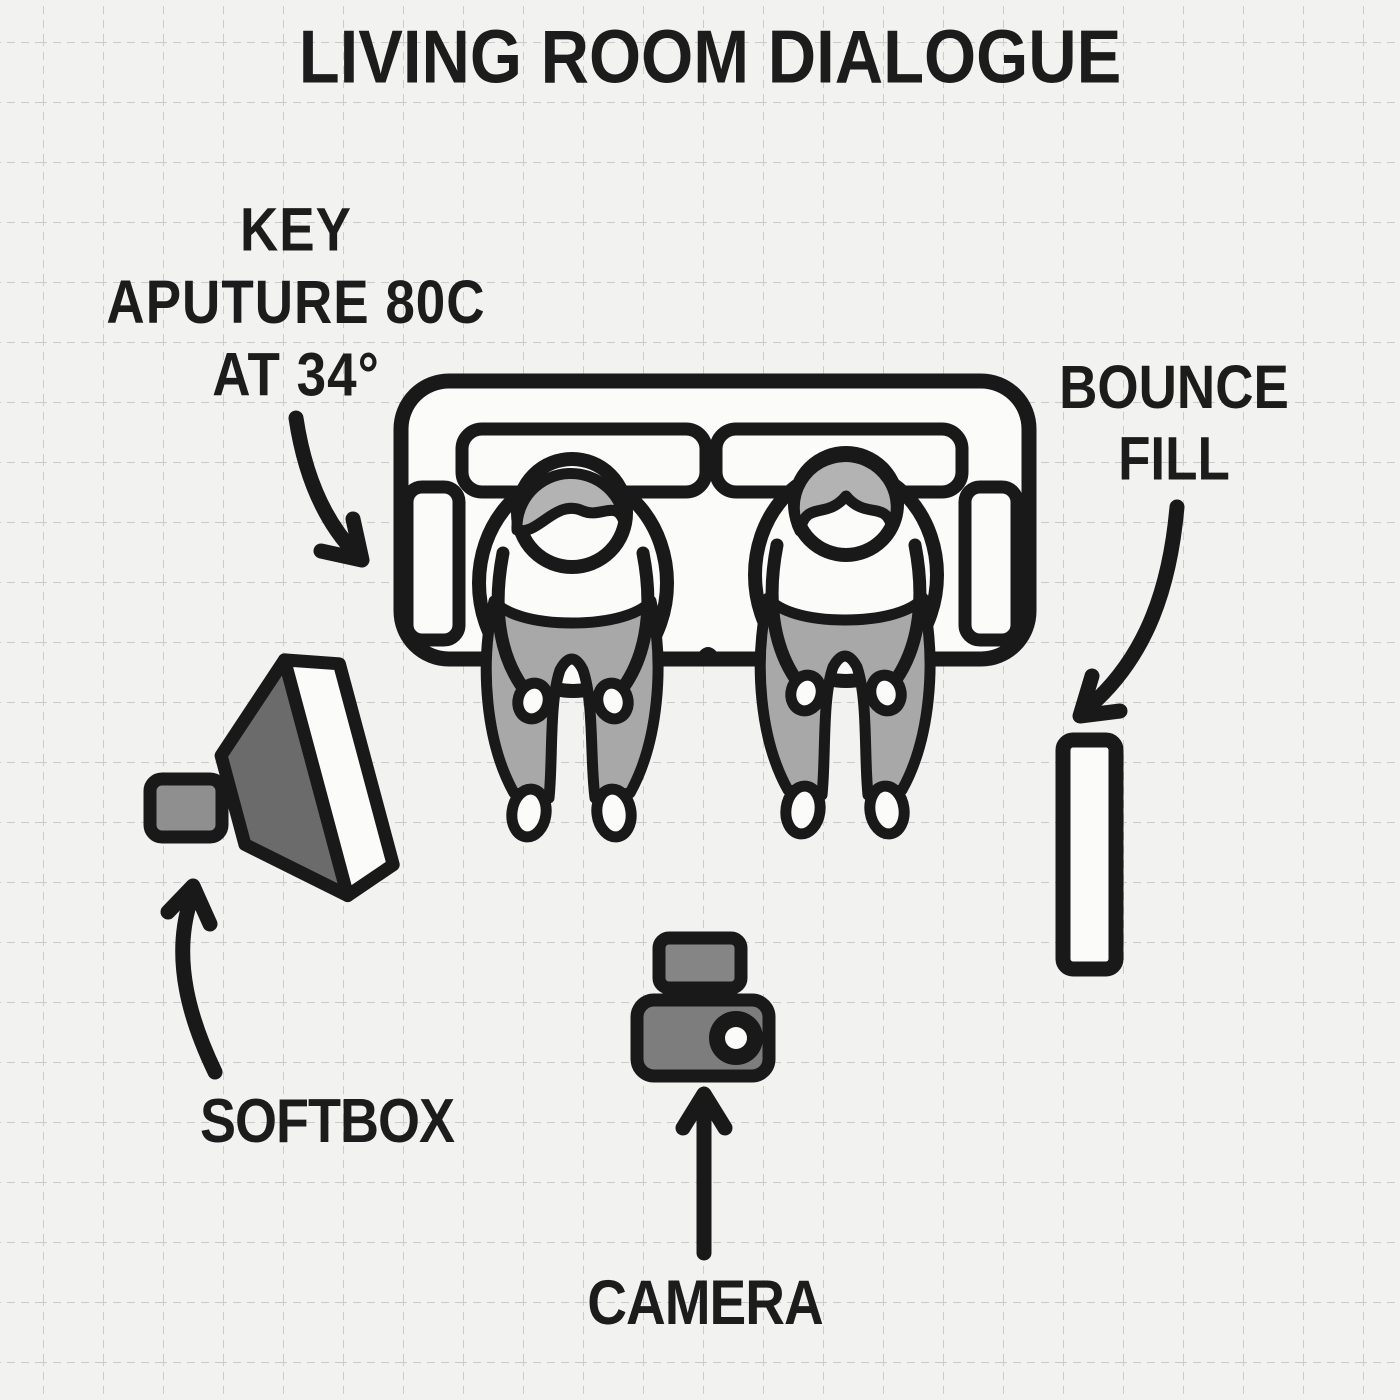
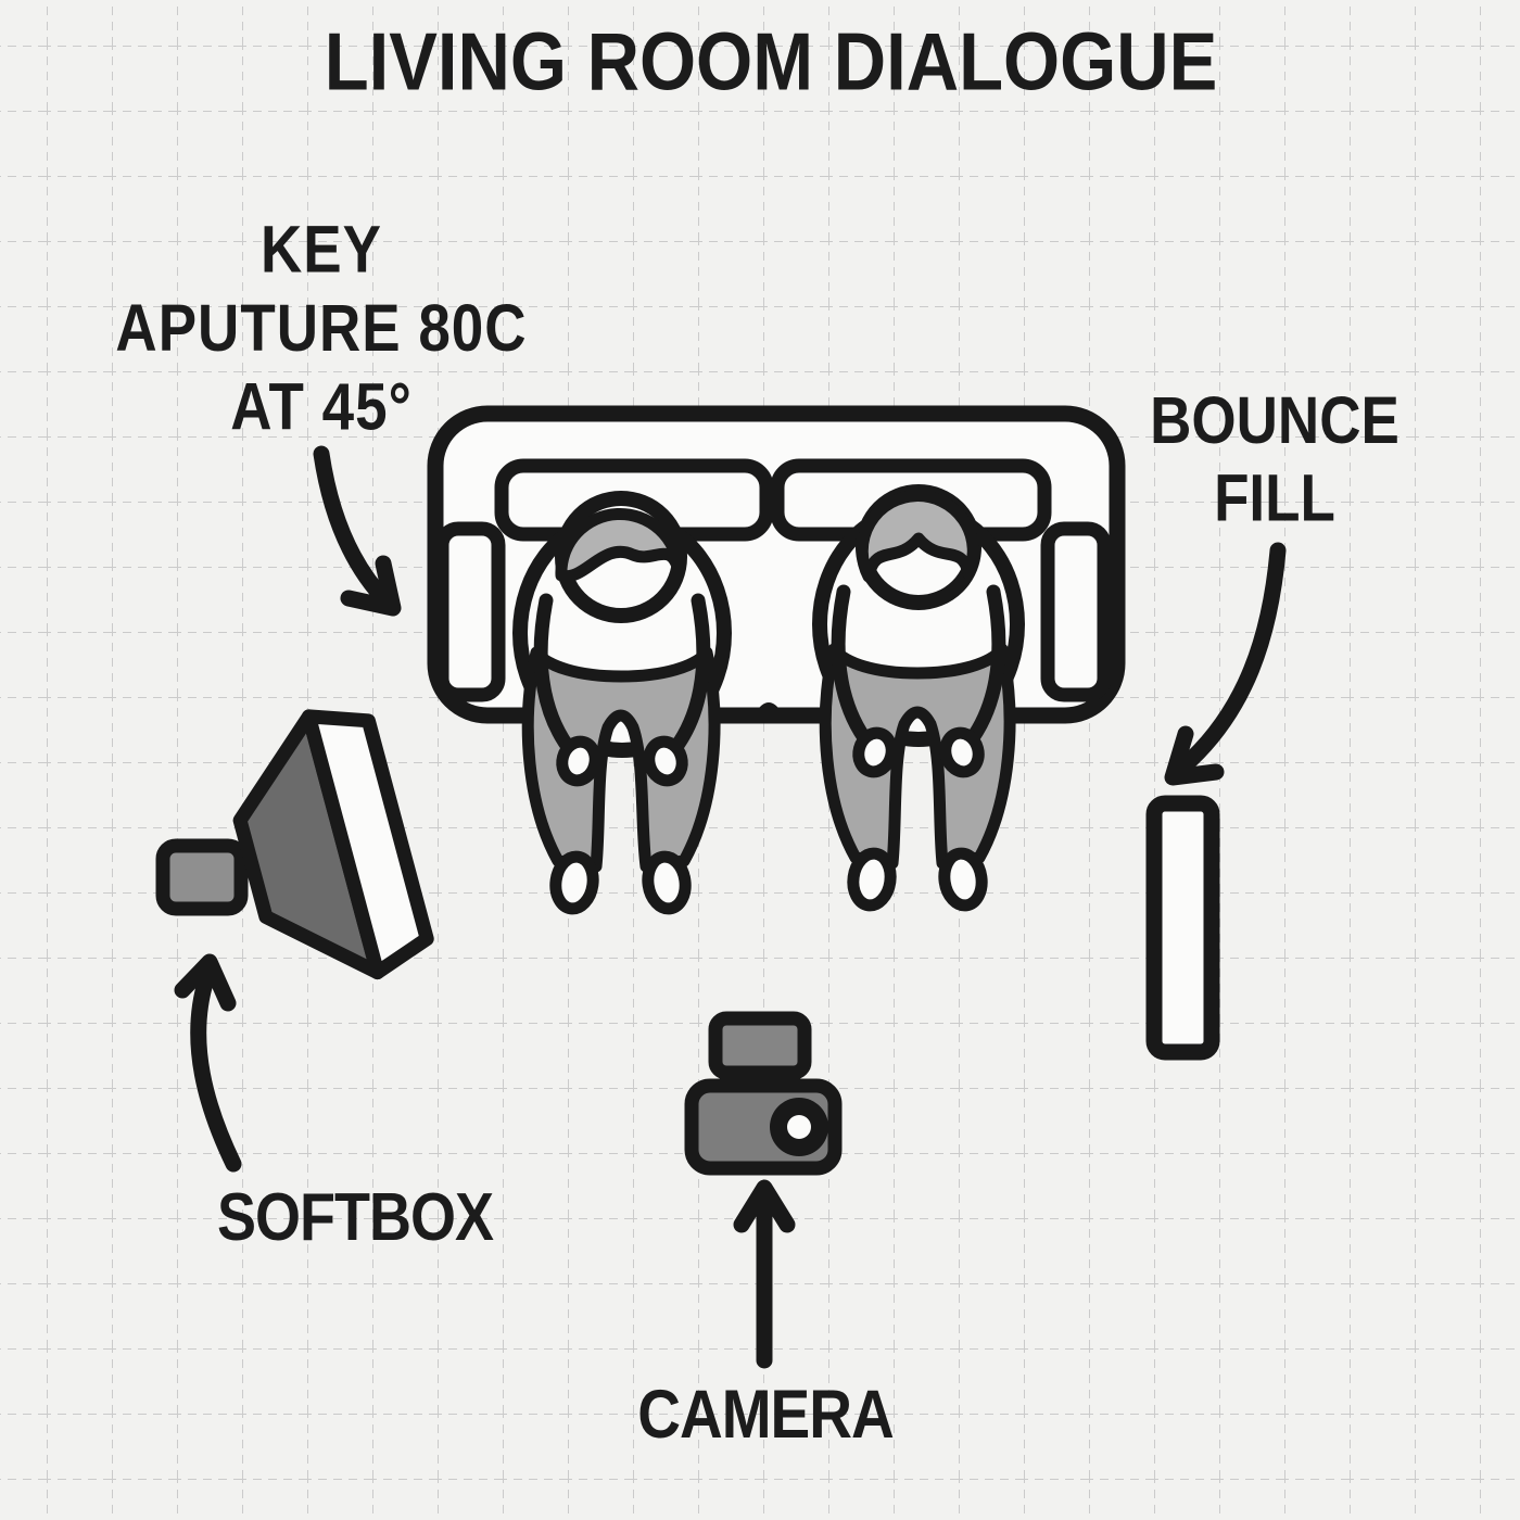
  LIVING ROOM DIALOGUE
  KEY
  APUTURE 80C
- AT 34°
+ AT 45°
  BOUNCE
  FILL
  SOFTBOX
  CAMERA
